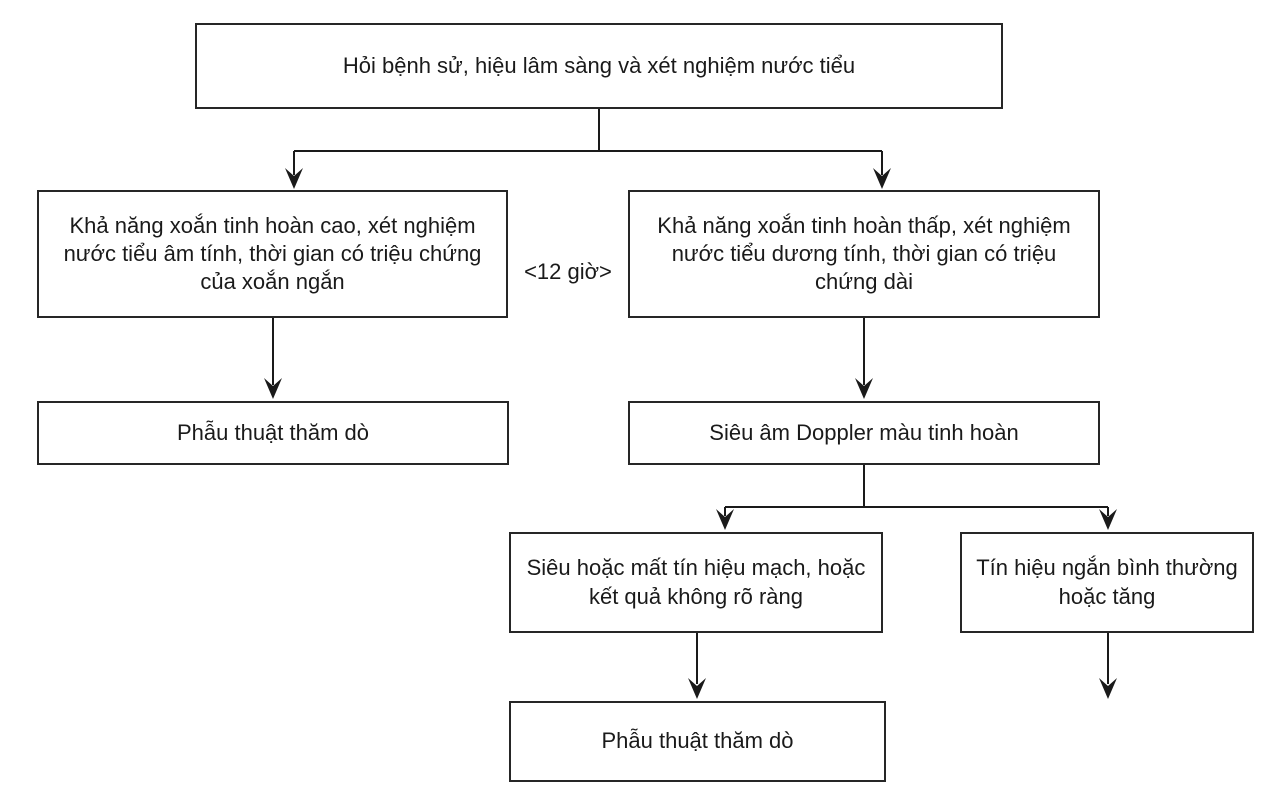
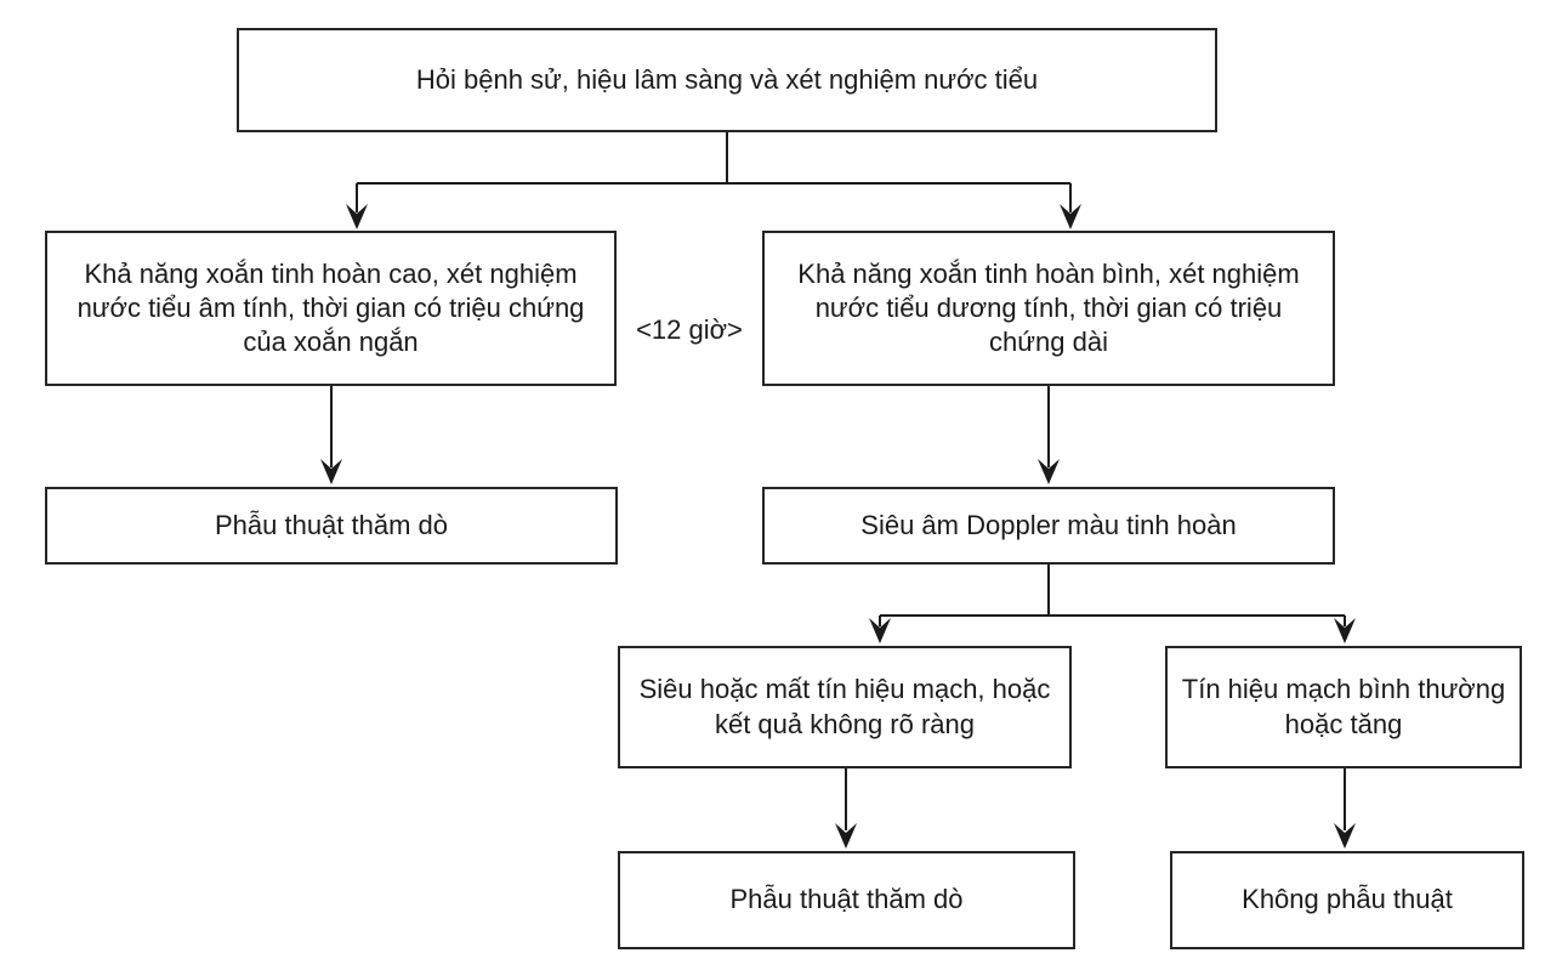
  Hỏi bệnh sử, hiệu lâm sàng và xét nghiệm nước tiểu
  Khả năng xoắn tinh hoàn cao, xét nghiệm nước tiểu âm tính, thời gian có triệu chứng của xoắn ngắn
  <12 giờ>
- Khả năng xoắn tinh hoàn thấp, xét nghiệm nước tiểu dương tính, thời gian có triệu chứng dài
+ Khả năng xoắn tinh hoàn bình, xét nghiệm nước tiểu dương tính, thời gian có triệu chứng dài
  Phẫu thuật thăm dò
  Siêu âm Doppler màu tinh hoàn
  Siêu hoặc mất tín hiệu mạch, hoặc kết quả không rõ ràng
- Tín hiệu ngắn bình thường hoặc tăng
+ Tín hiệu mạch bình thường hoặc tăng
  Phẫu thuật thăm dò
+ Không phẫu thuật
